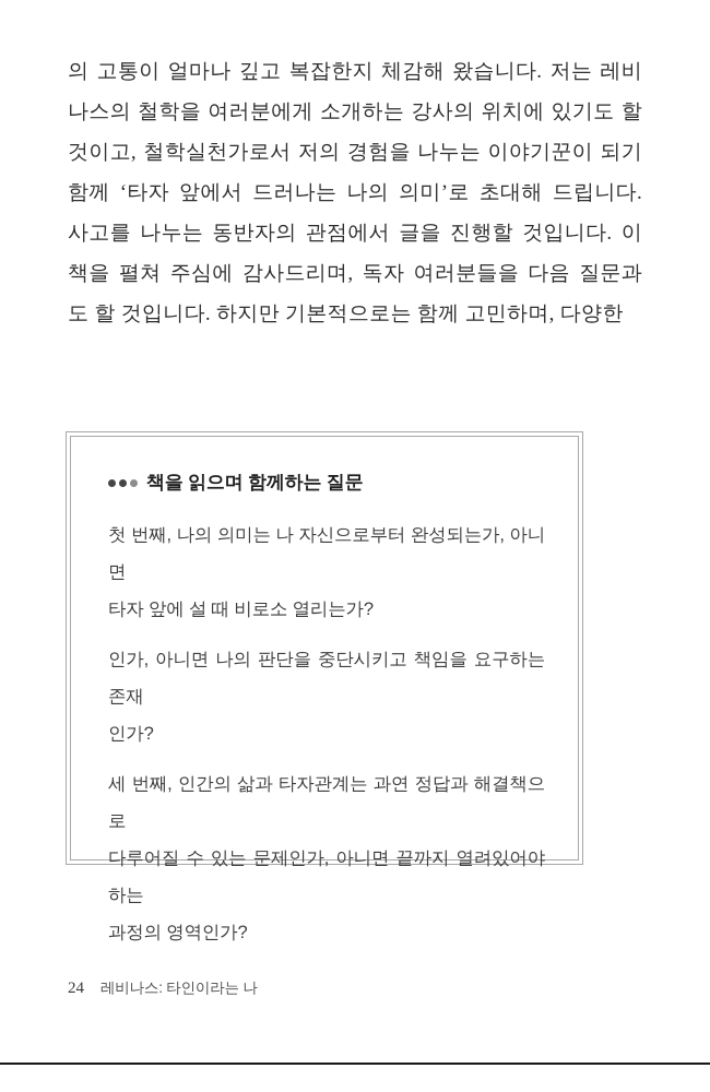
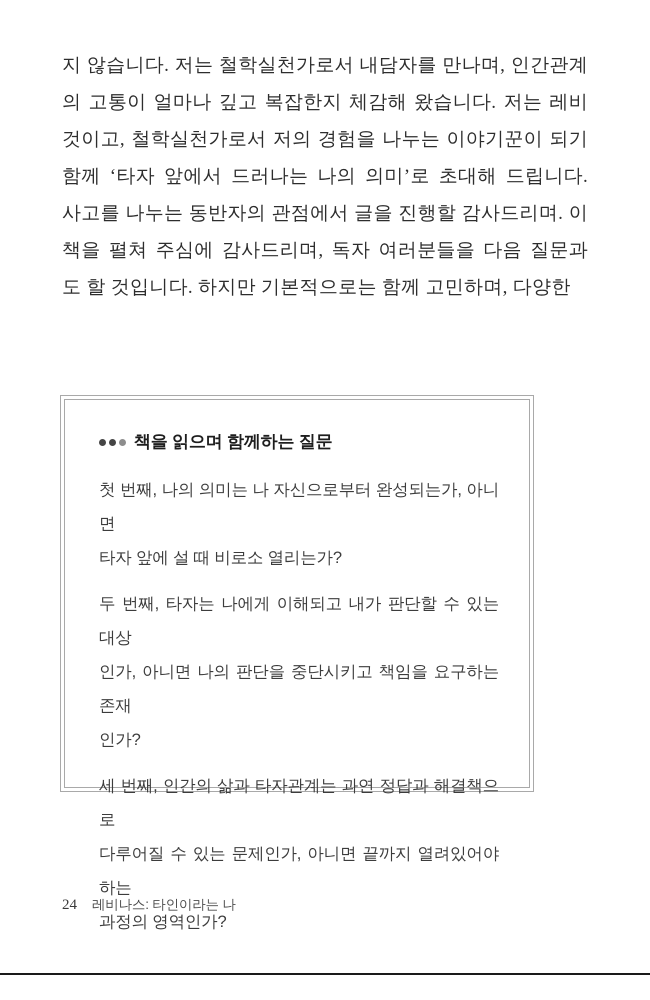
+ 지 않습니다. 저는 철학실천가로서 내담자를 만나며, 인간관계
  의 고통이 얼마나 깊고 복잡한지 체감해 왔습니다. 저는 레비
- 나스의 철학을 여러분에게 소개하는 강사의 위치에 있기도 할
  것이고, 철학실천가로서 저의 경험을 나누는 이야기꾼이 되기
  함께 ‘타자 앞에서 드러나는 나의 의미’로 초대해 드립니다.
- 사고를 나누는 동반자의 관점에서 글을 진행할 것입니다. 이
+ 사고를 나누는 동반자의 관점에서 글을 진행할 감사드리며. 이
  책을 펼쳐 주심에 감사드리며, 독자 여러분들을 다음 질문과
  도 할 것입니다. 하지만 기본적으로는 함께 고민하며, 다양한
  책을 읽으며 함께하는 질문
  첫 번째, 나의 의미는 나 자신으로부터 완성되는가, 아니면
  타자 앞에 설 때 비로소 열리는가?
+ 두 번째, 타자는 나에게 이해되고 내가 판단할 수 있는 대상
  인가, 아니면 나의 판단을 중단시키고 책임을 요구하는 존재
  인가?
  세 번째, 인간의 삶과 타자관계는 과연 정답과 해결책으로
  다루어질 수 있는 문제인가, 아니면 끝까지 열려있어야 하는
  과정의 영역인가?
  24
  레비나스: 타인이라는 나
